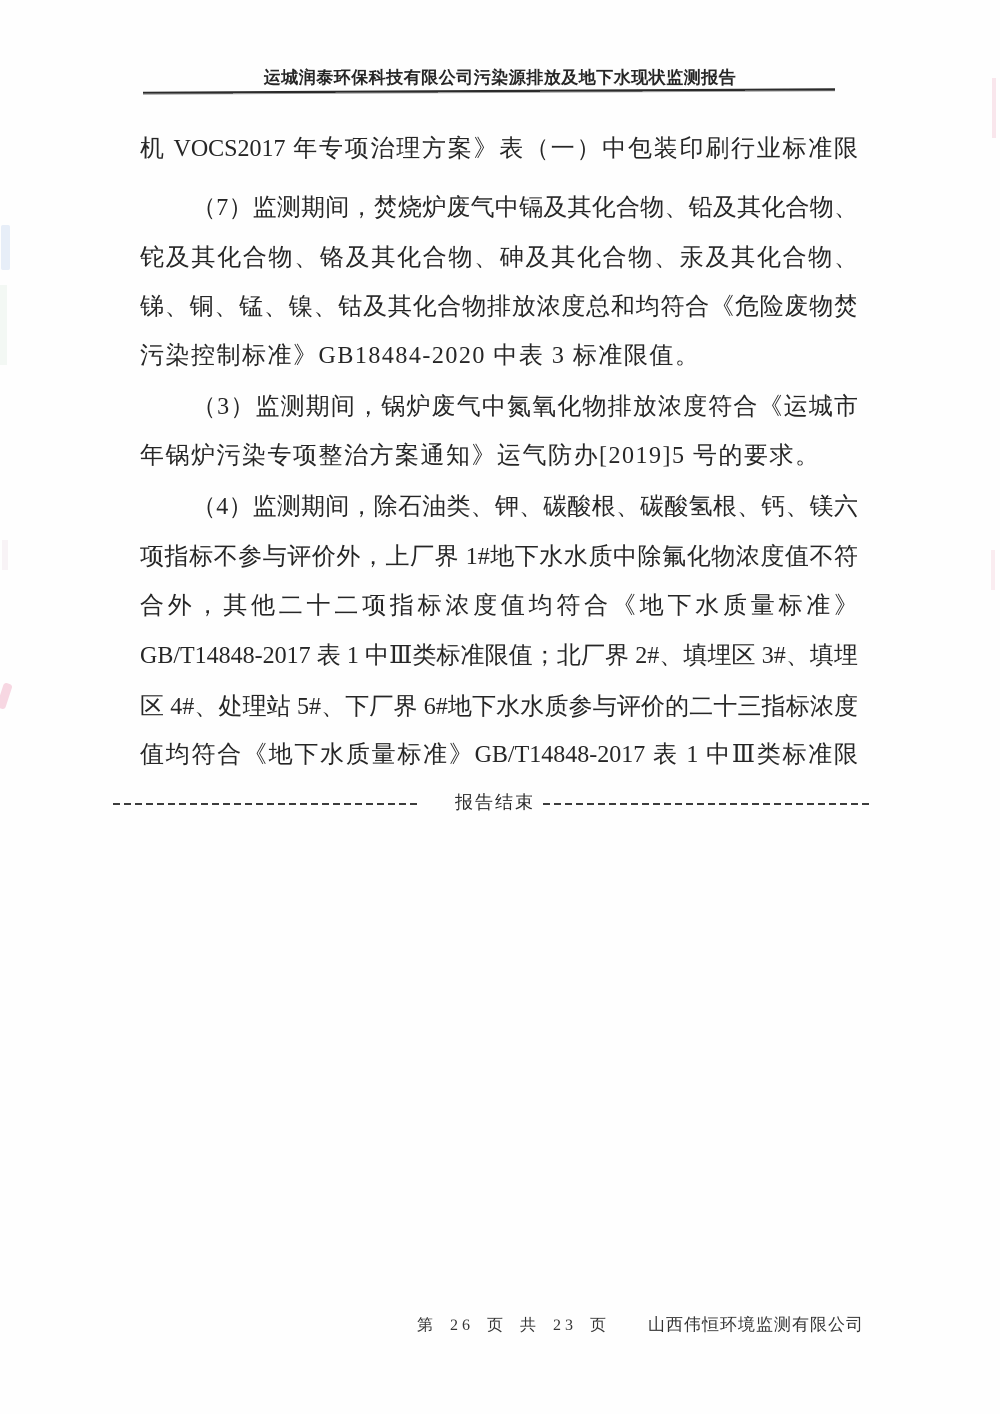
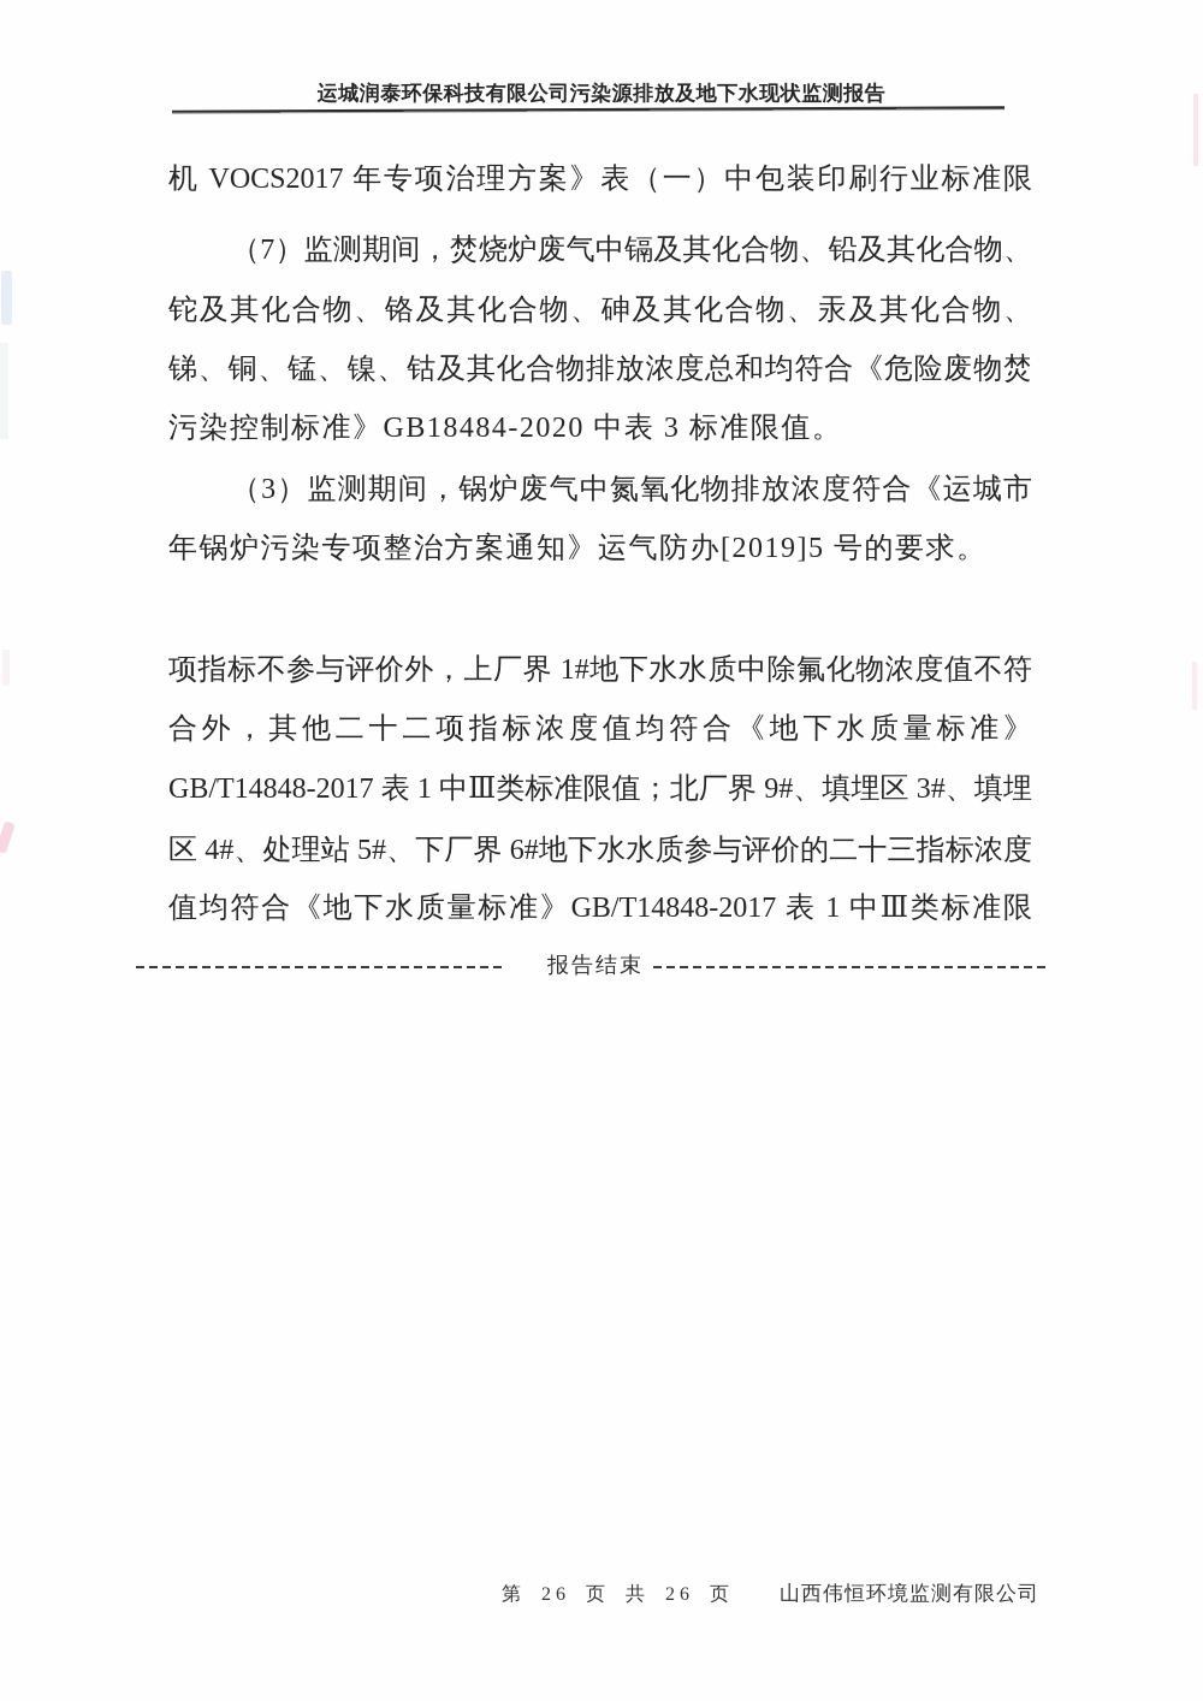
  运城润泰环保科技有限公司污染源排放及地下水现状监测报告
  机 VOCS2017 年专项治理方案》表（一）中包装印刷行业标准限
  （7）监测期间，焚烧炉废气中镉及其化合物、铅及其化合物、
  铊及其化合物、铬及其化合物、砷及其化合物、汞及其化合物、
  锑、铜、锰、镍、钴及其化合物排放浓度总和均符合《危险废物焚
  污染控制标准》GB18484-2020 中表 3 标准限值。
  （3）监测期间，锅炉废气中氮氧化物排放浓度符合《运城市
  年锅炉污染专项整治方案通知》运气防办[2019]5 号的要求。
- （4）监测期间，除石油类、钾、碳酸根、碳酸氢根、钙、镁六
  项指标不参与评价外，上厂界 1#地下水水质中除氟化物浓度值不符
  合外，其他二十二项指标浓度值均符合《地下水质量标准》
- GB/T14848-2017 表 1 中Ⅲ类标准限值；北厂界 2#、填埋区 3#、填埋
+ GB/T14848-2017 表 1 中Ⅲ类标准限值；北厂界 9#、填埋区 3#、填埋
  区 4#、处理站 5#、下厂界 6#地下水水质参与评价的二十三指标浓度
  值均符合《地下水质量标准》GB/T14848-2017 表 1 中Ⅲ类标准限
  报告结束
- 第 26 页 共 23 页
+ 第 26 页 共 26 页
  山西伟恒环境监测有限公司
